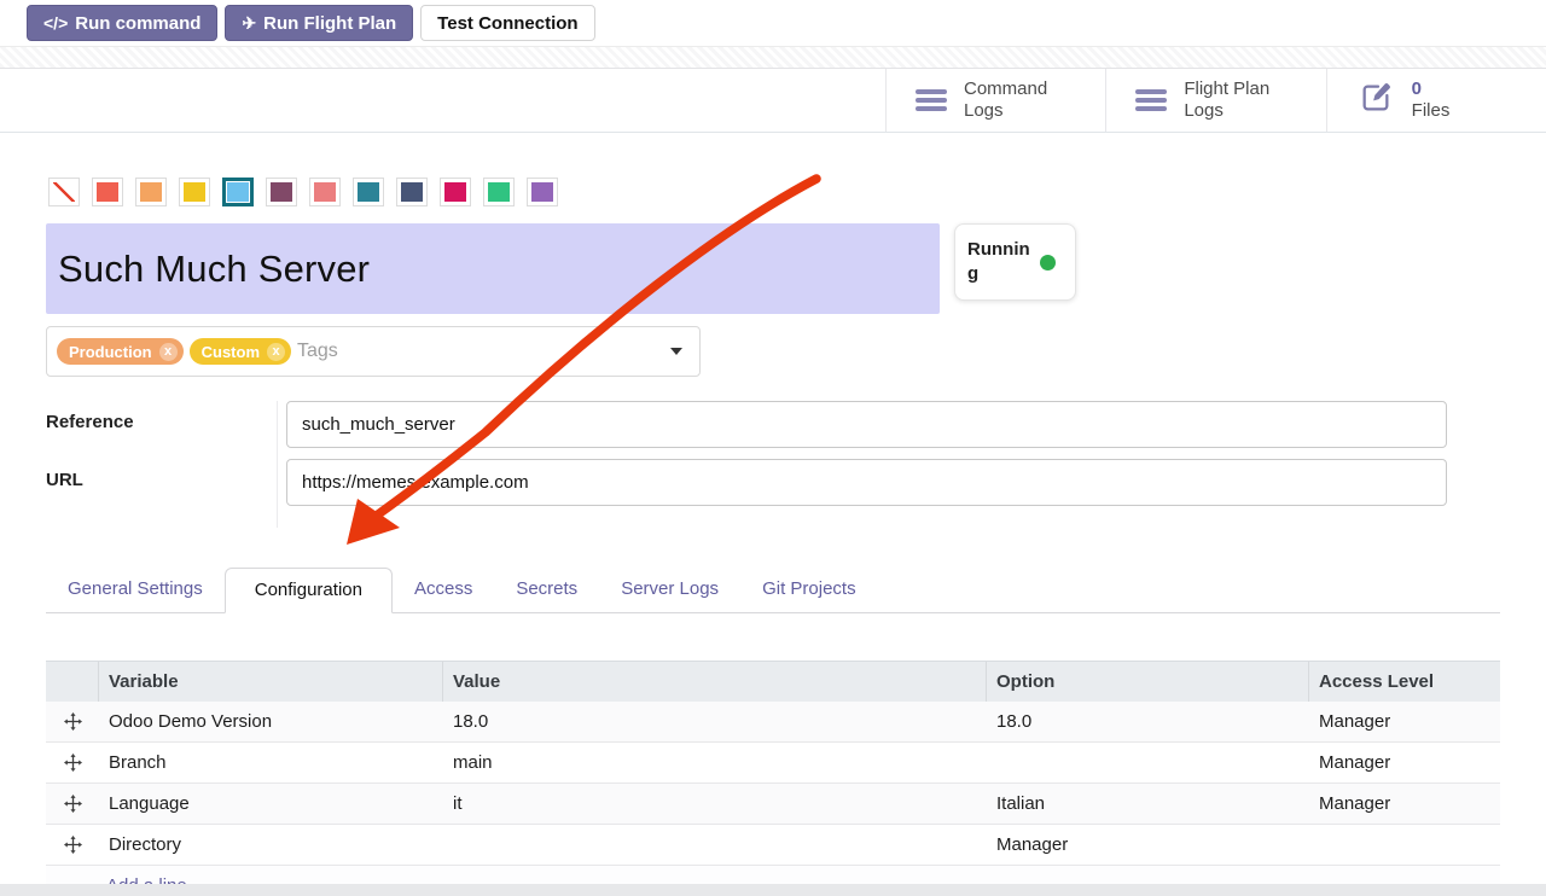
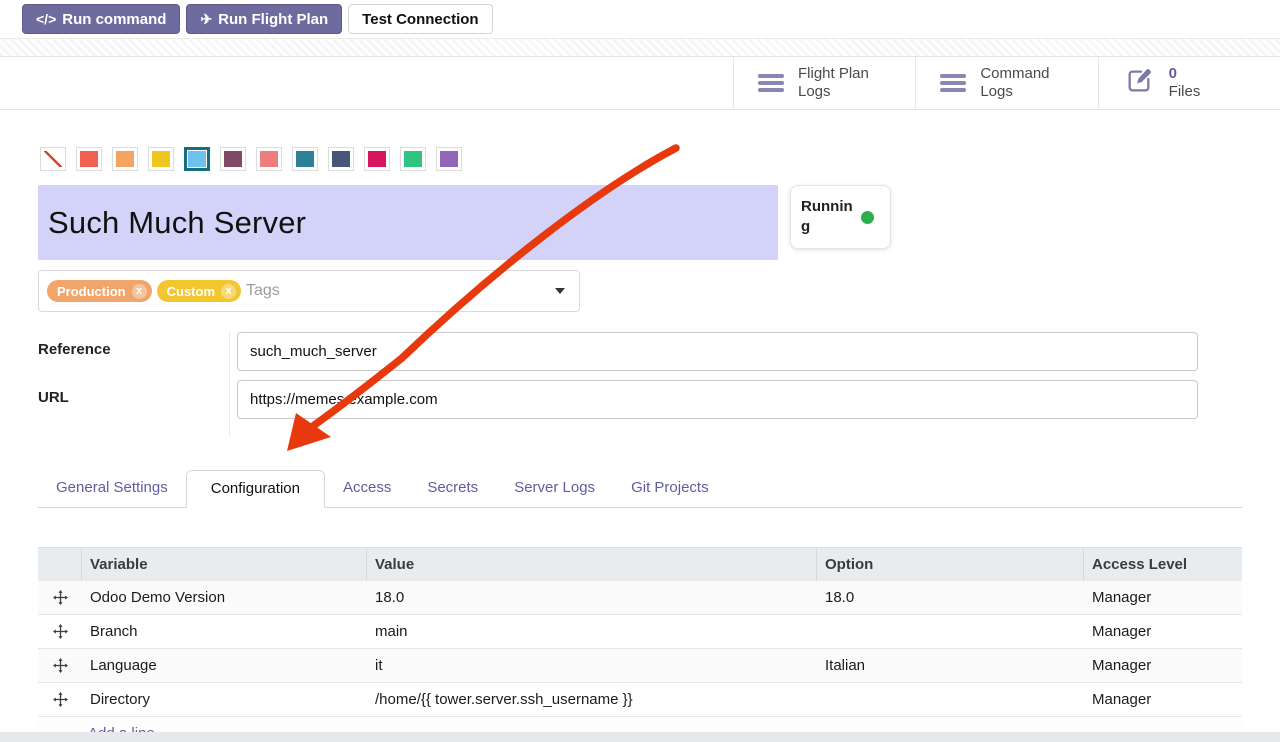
  </>
  Run command
  ✈
  Run Flight Plan
  Test Connection
- Command
+ Flight Plan
  Logs
- Flight Plan
+ Command
  Logs
  0
  Files
  Such Much Server
  Running
  Production
  x
  Custom
  x
  Tags
  Reference
  URL
  such_much_server https://memesxample.com
  General Settings
  Configuration
  Access
  Secrets
  Server Logs
  Git Projects
  Variable
  Value
  Option
  Access Level
  Odoo Demo Version
  18.0
  18.0
  Manager
  Branch
  main
  Manager
  Language
  it
  Italian
  Manager
  Directory
+ /home/{{ tower.server.ssh_username }}
  Manager
